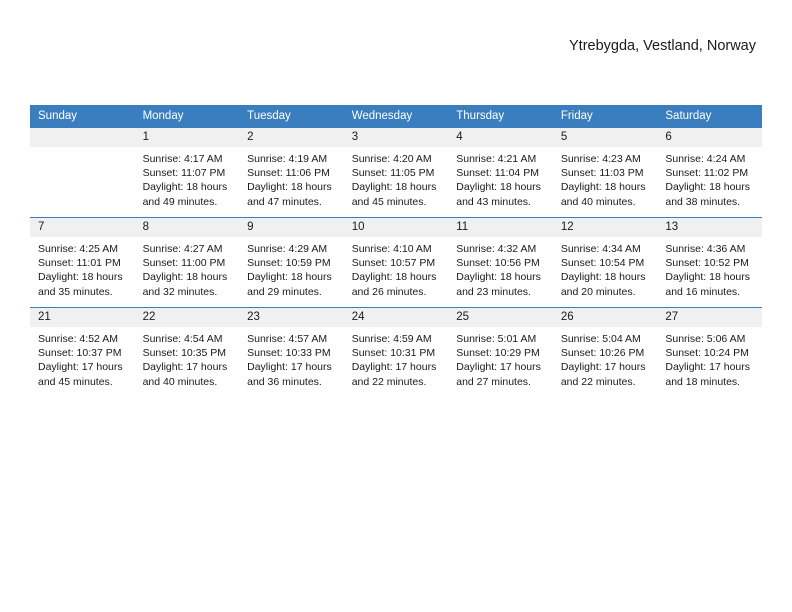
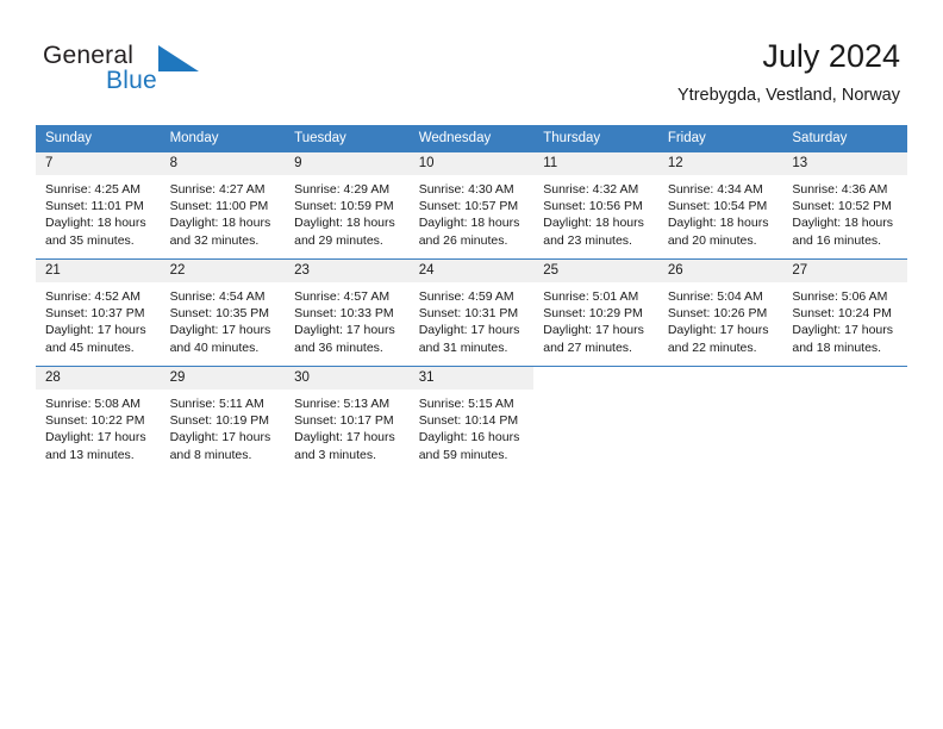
+ General
+ Blue
+ July 2024
  Ytrebygda, Vestland, Norway
  Sunday	Monday	Tuesday	Wednesday	Thursday	Friday	Saturday
- 	1Sunrise: 4:17 AMSunset: 11:07 PMDaylight: 18 hoursand 49 minutes.	2Sunrise: 4:19 AMSunset: 11:06 PMDaylight: 18 hoursand 47 minutes.	3Sunrise: 4:20 AMSunset: 11:05 PMDaylight: 18 hoursand 45 minutes.	4Sunrise: 4:21 AMSunset: 11:04 PMDaylight: 18 hoursand 43 minutes.	5Sunrise: 4:23 AMSunset: 11:03 PMDaylight: 18 hoursand 40 minutes.	6Sunrise: 4:24 AMSunset: 11:02 PMDaylight: 18 hoursand 38 minutes.
- 7Sunrise: 4:25 AMSunset: 11:01 PMDaylight: 18 hoursand 35 minutes.	8Sunrise: 4:27 AMSunset: 11:00 PMDaylight: 18 hoursand 32 minutes.	9Sunrise: 4:29 AMSunset: 10:59 PMDaylight: 18 hoursand 29 minutes.	10Sunrise: 4:10 AMSunset: 10:57 PMDaylight: 18 hoursand 26 minutes.	11Sunrise: 4:32 AMSunset: 10:56 PMDaylight: 18 hoursand 23 minutes.	12Sunrise: 4:34 AMSunset: 10:54 PMDaylight: 18 hoursand 20 minutes.	13Sunrise: 4:36 AMSunset: 10:52 PMDaylight: 18 hoursand 16 minutes.
+ 7Sunrise: 4:25 AMSunset: 11:01 PMDaylight: 18 hoursand 35 minutes.	8Sunrise: 4:27 AMSunset: 11:00 PMDaylight: 18 hoursand 32 minutes.	9Sunrise: 4:29 AMSunset: 10:59 PMDaylight: 18 hoursand 29 minutes.	10Sunrise: 4:30 AMSunset: 10:57 PMDaylight: 18 hoursand 26 minutes.	11Sunrise: 4:32 AMSunset: 10:56 PMDaylight: 18 hoursand 23 minutes.	12Sunrise: 4:34 AMSunset: 10:54 PMDaylight: 18 hoursand 20 minutes.	13Sunrise: 4:36 AMSunset: 10:52 PMDaylight: 18 hoursand 16 minutes.
- 21Sunrise: 4:52 AMSunset: 10:37 PMDaylight: 17 hoursand 45 minutes.	22Sunrise: 4:54 AMSunset: 10:35 PMDaylight: 17 hoursand 40 minutes.	23Sunrise: 4:57 AMSunset: 10:33 PMDaylight: 17 hoursand 36 minutes.	24Sunrise: 4:59 AMSunset: 10:31 PMDaylight: 17 hoursand 22 minutes.	25Sunrise: 5:01 AMSunset: 10:29 PMDaylight: 17 hoursand 27 minutes.	26Sunrise: 5:04 AMSunset: 10:26 PMDaylight: 17 hoursand 22 minutes.	27Sunrise: 5:06 AMSunset: 10:24 PMDaylight: 17 hoursand 18 minutes.
+ 21Sunrise: 4:52 AMSunset: 10:37 PMDaylight: 17 hoursand 45 minutes.	22Sunrise: 4:54 AMSunset: 10:35 PMDaylight: 17 hoursand 40 minutes.	23Sunrise: 4:57 AMSunset: 10:33 PMDaylight: 17 hoursand 36 minutes.	24Sunrise: 4:59 AMSunset: 10:31 PMDaylight: 17 hoursand 31 minutes.	25Sunrise: 5:01 AMSunset: 10:29 PMDaylight: 17 hoursand 27 minutes.	26Sunrise: 5:04 AMSunset: 10:26 PMDaylight: 17 hoursand 22 minutes.	27Sunrise: 5:06 AMSunset: 10:24 PMDaylight: 17 hoursand 18 minutes.
+ 28Sunrise: 5:08 AMSunset: 10:22 PMDaylight: 17 hoursand 13 minutes.	29Sunrise: 5:11 AMSunset: 10:19 PMDaylight: 17 hoursand 8 minutes.	30Sunrise: 5:13 AMSunset: 10:17 PMDaylight: 17 hoursand 3 minutes.	31Sunrise: 5:15 AMSunset: 10:14 PMDaylight: 16 hoursand 59 minutes.
